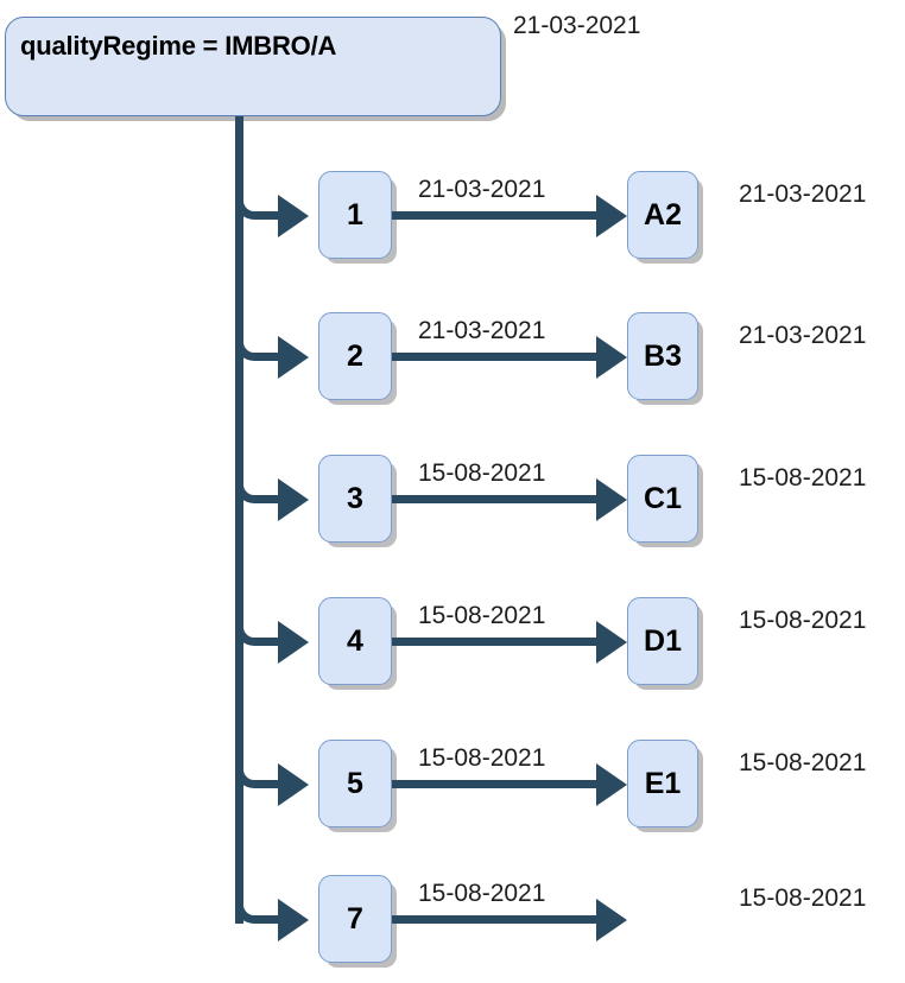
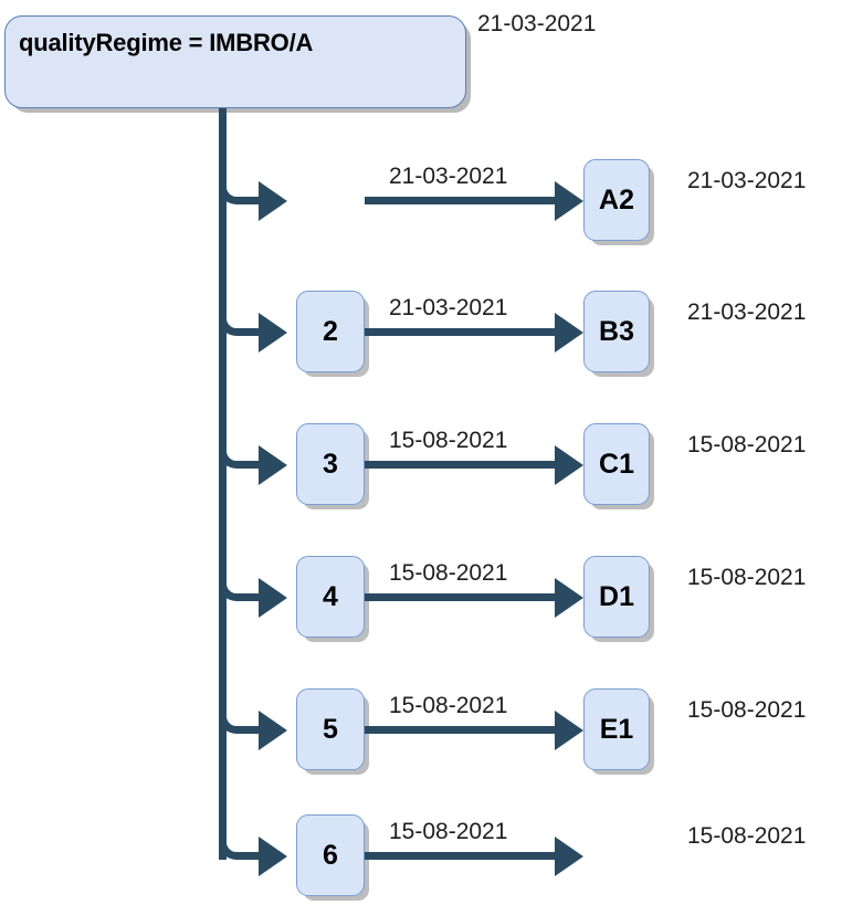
  qualityRegime = IMBRO/A
  21-03-2021
- 1
  21-03-2021
  A2
  21-03-2021
  2
  21-03-2021
  B3
  21-03-2021
  3
  15-08-2021
  C1
  15-08-2021
  4
  15-08-2021
  D1
  15-08-2021
  5
  15-08-2021
  E1
  15-08-2021
- 7
+ 6
  15-08-2021
  15-08-2021
